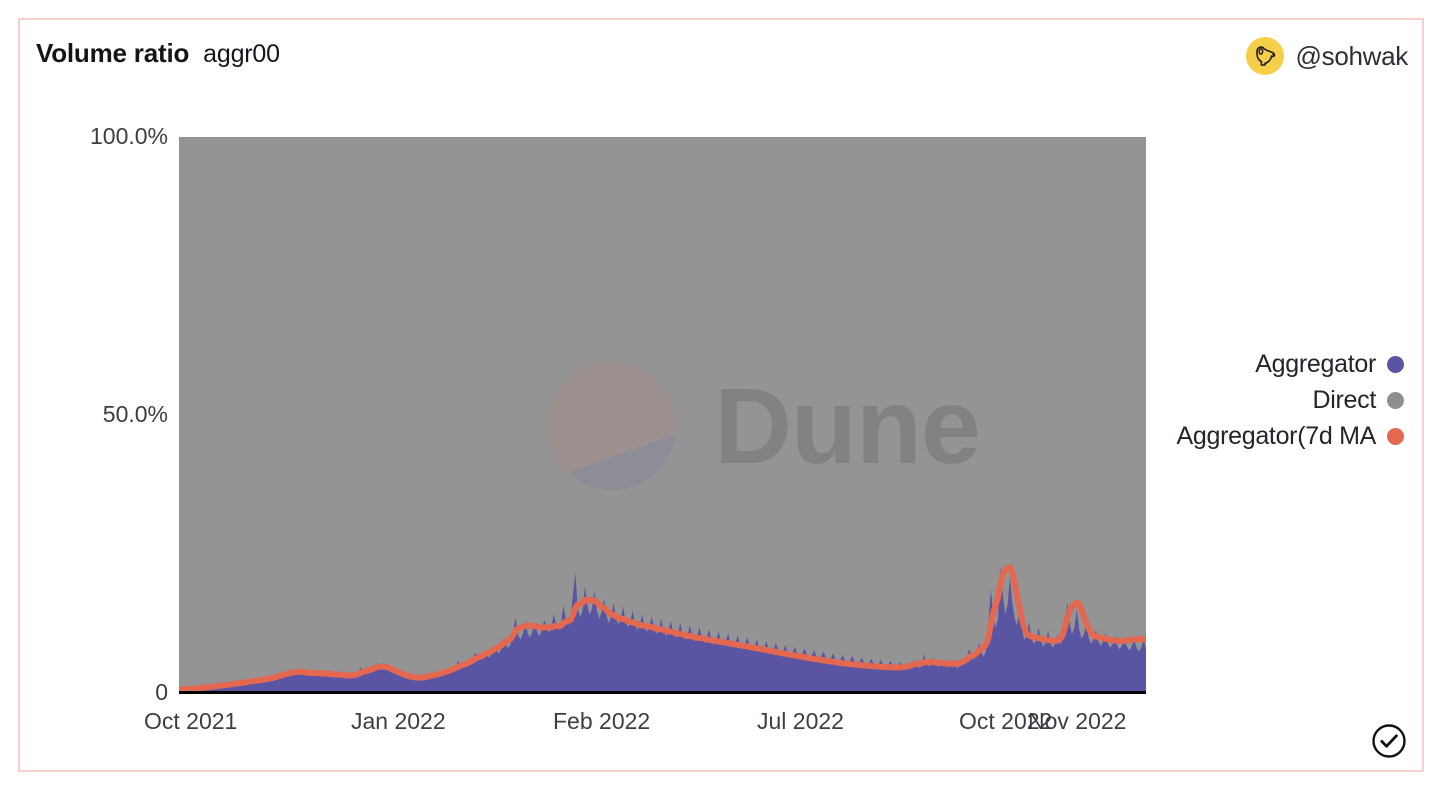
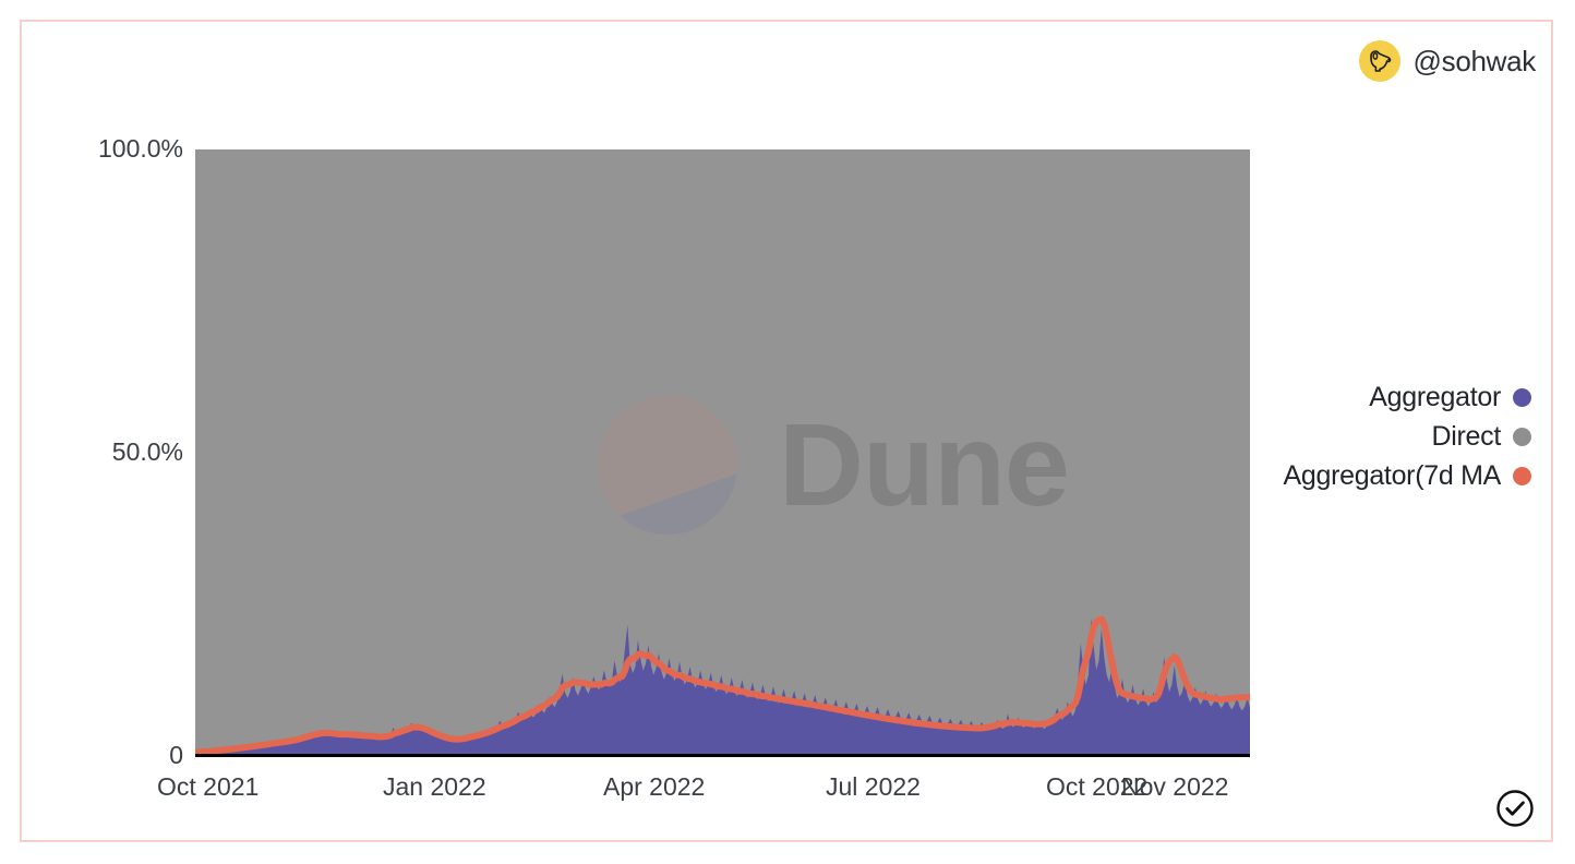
- Volume ratio
- aggr00
  @sohwak
  100.0%
  50.0%
  0
  Oct 2021
  Jan 2022
- Feb 2022
+ Apr 2022
  Jul 2022
  Oct 2022
  Nov 2022
  Aggregator
  Direct
  Aggregator(7d MA
